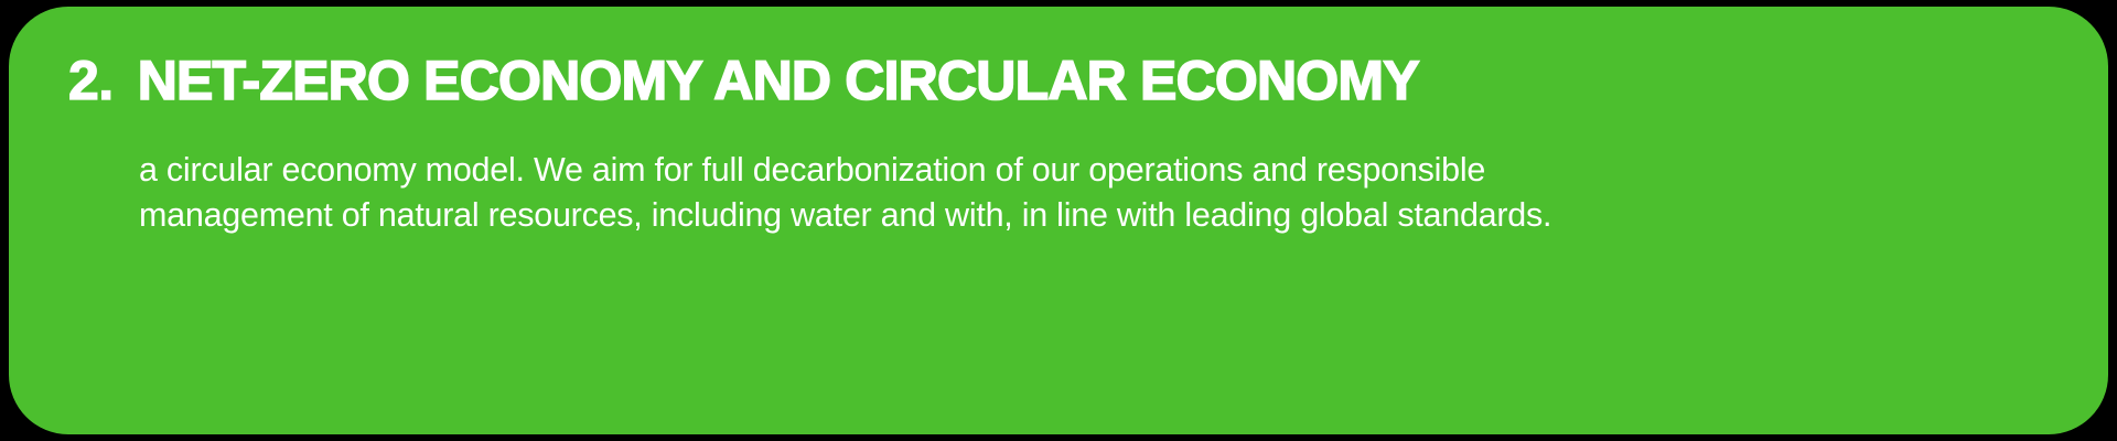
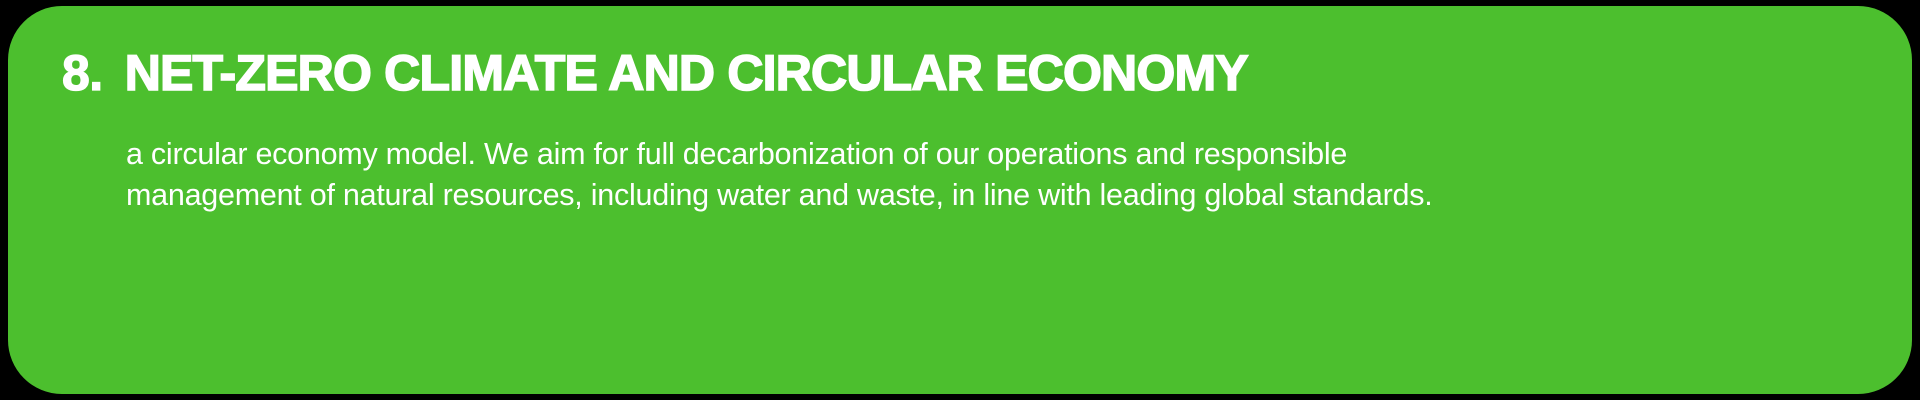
- 2.
+ 8.
- NET-ZERO ECONOMY AND CIRCULAR ECONOMY
+ NET-ZERO CLIMATE AND CIRCULAR ECONOMY
  a circular economy model. We aim for full decarbonization of our operations and responsible
- management of natural resources, including water and with, in line with leading global standards.
+ management of natural resources, including water and waste, in line with leading global standards.
